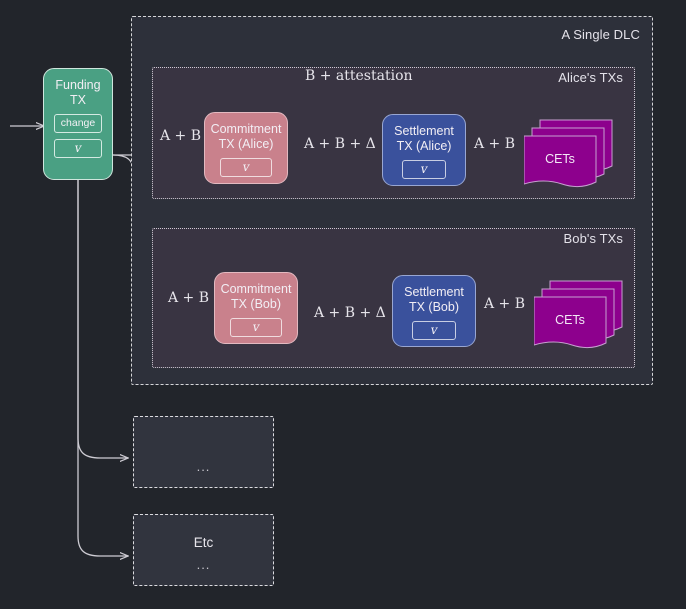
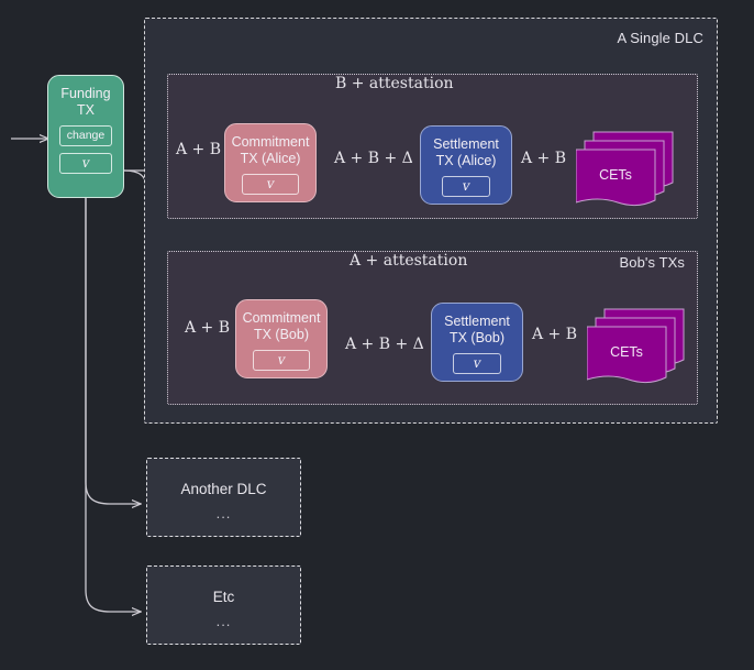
  A Single DLC
- Alice's TXs
  Bob's TXs
  Funding
  TX
  change
  ᴠ
  Commitment
  TX (Alice)
  ᴠ
  Settlement
  TX (Alice)
  ᴠ
  CETs
  Commitment
  TX (Bob)
  ᴠ
  Settlement
  TX (Bob)
  ᴠ
  CETs
  A + B
  B + attestation
  A + B + Δ
  A + B
  A + B
+ A + attestation
  A + B + Δ
  A + B
+ Another DLC
  ...
  Etc
  ...
